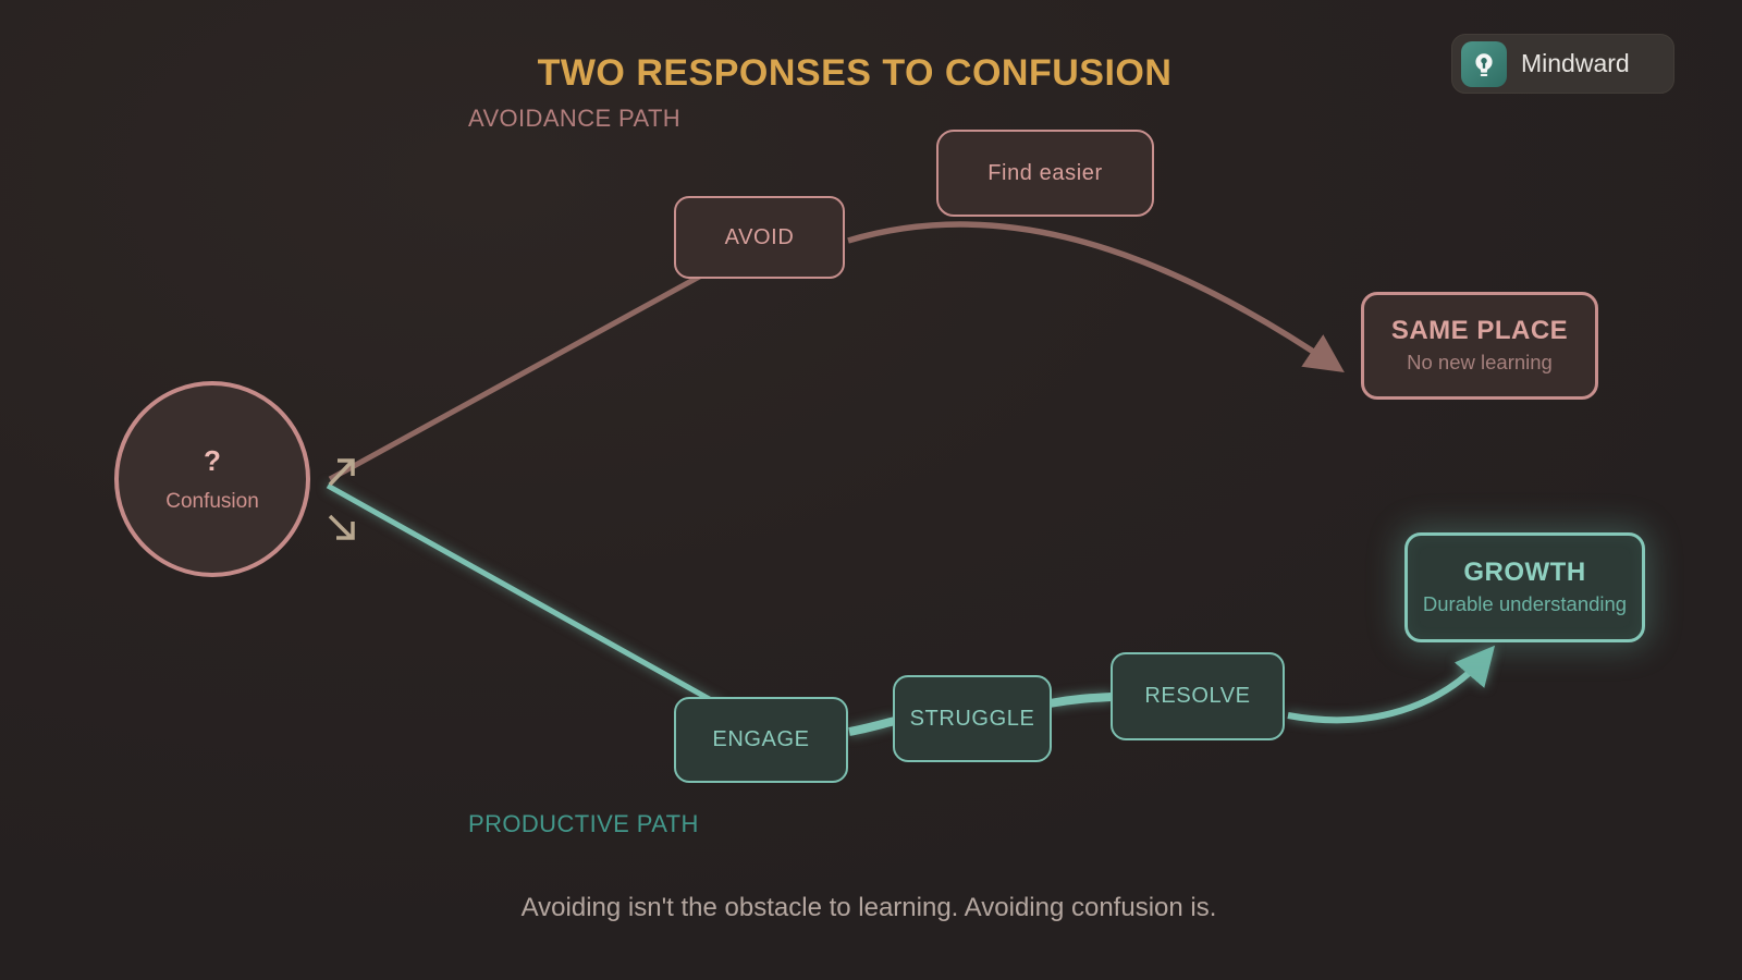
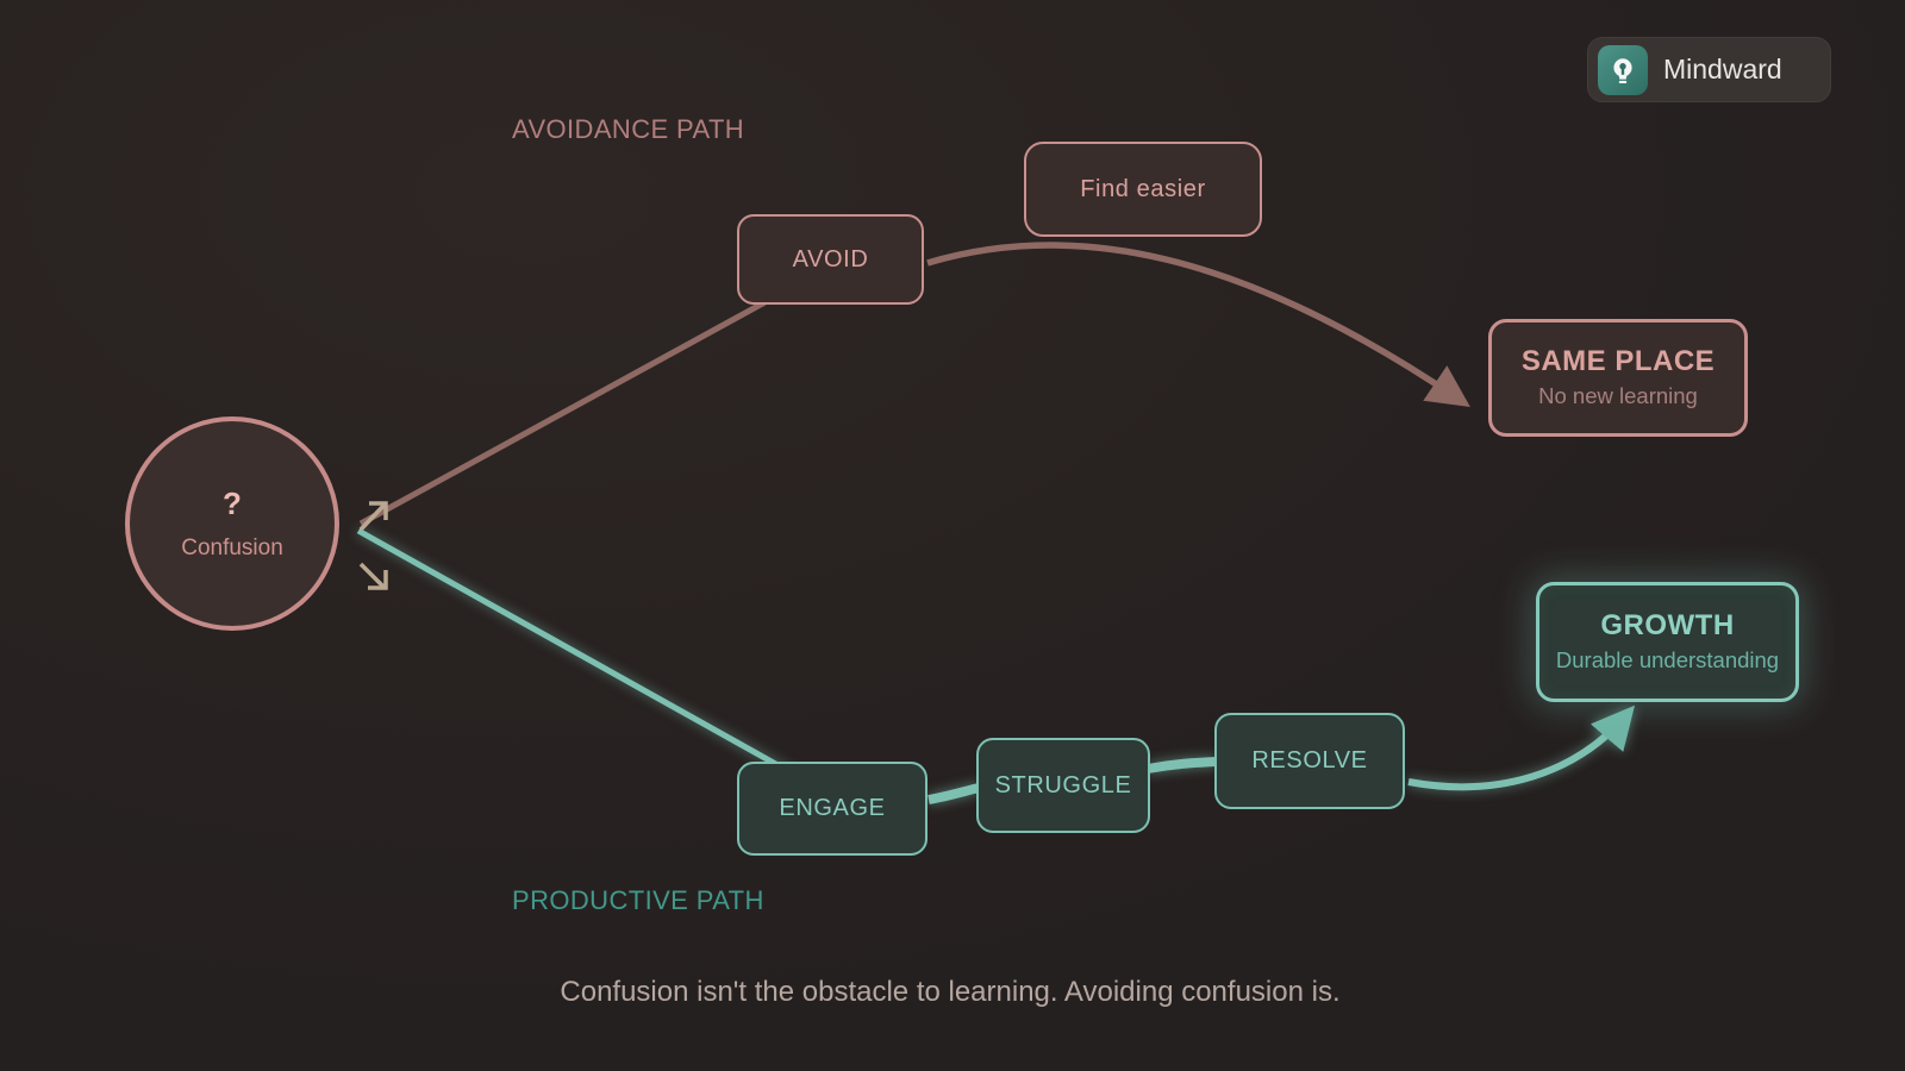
- TWO RESPONSES TO CONFUSION
  AVOIDANCE PATH
  PRODUCTIVE PATH
  Mindward
  ?
  Confusion
  AVOID
  Find easier
  SAME PLACE
  No new learning
  ENGAGE
  STRUGGLE
  RESOLVE
  GROWTH
  Durable understanding
- Avoiding isn't the obstacle to learning. Avoiding confusion is.
+ Confusion isn't the obstacle to learning. Avoiding confusion is.
